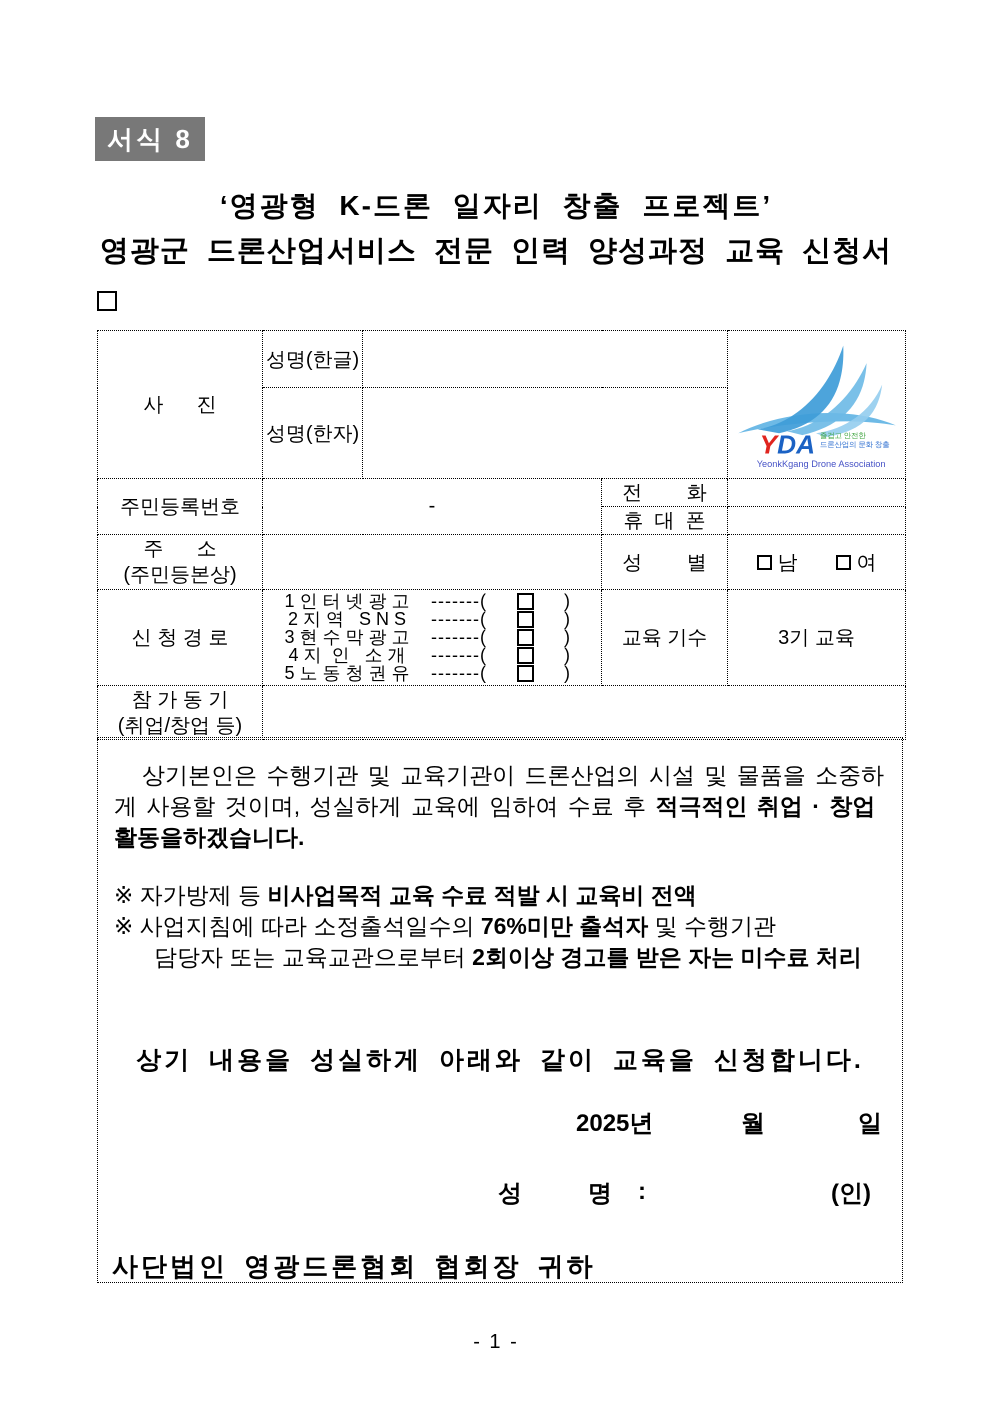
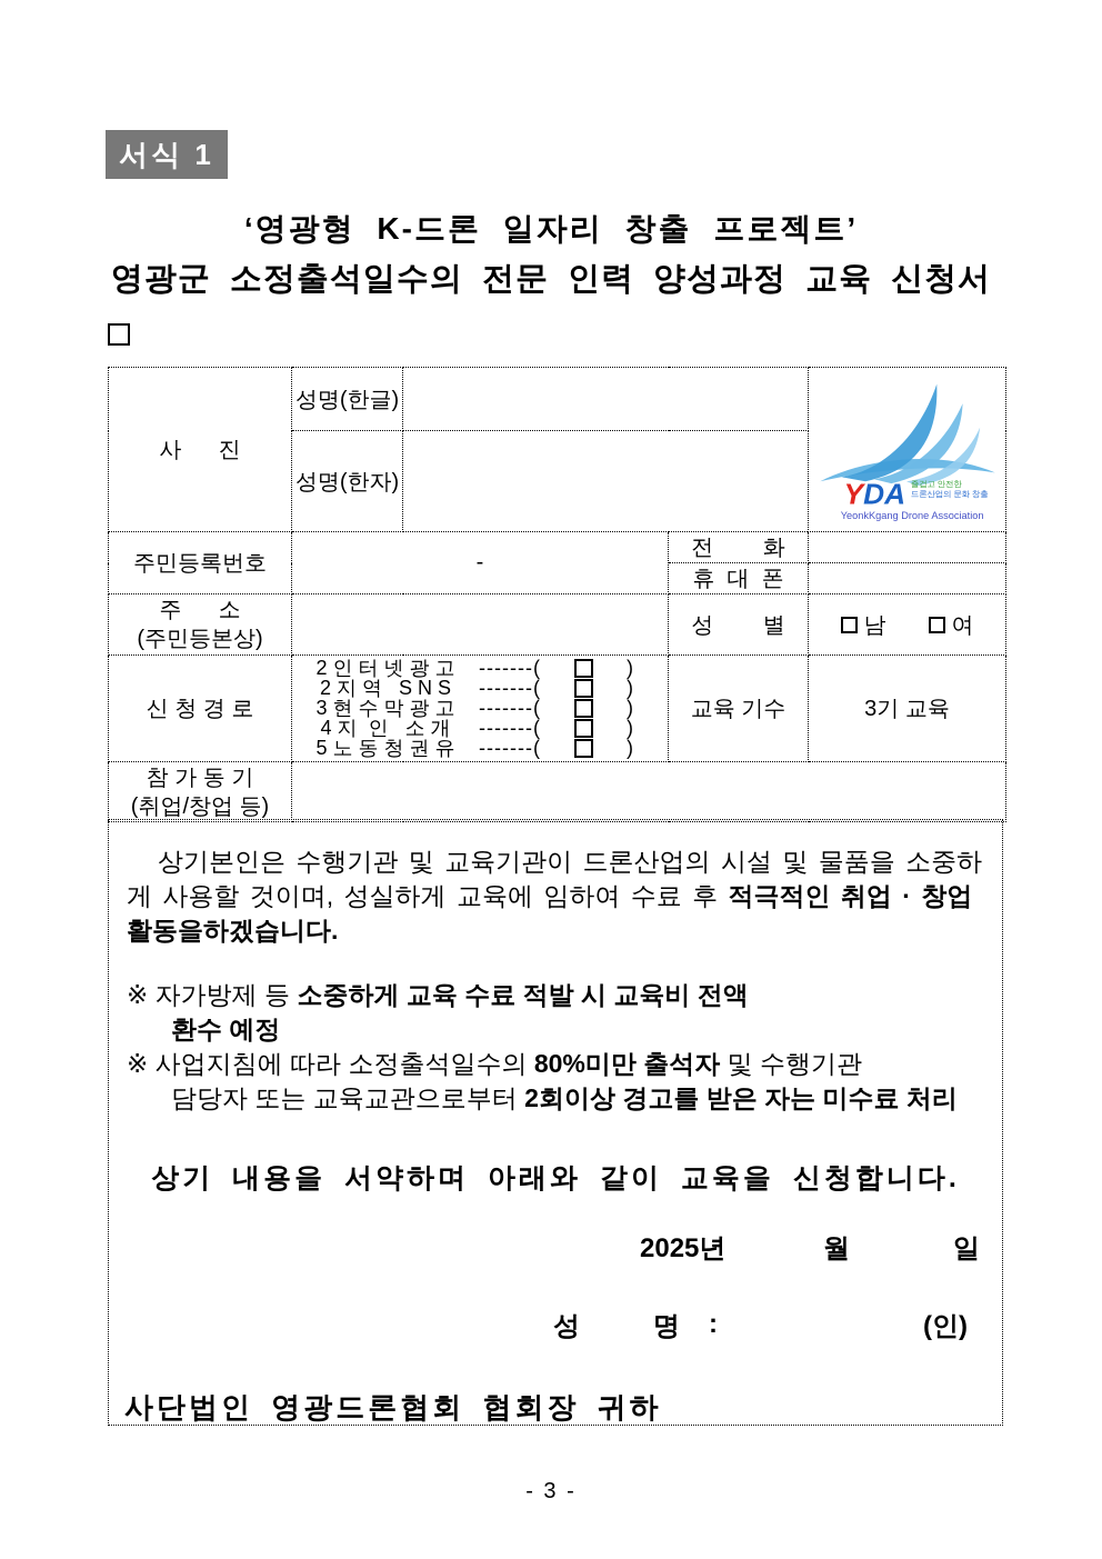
- 서식 8
+ 서식 1
  ‘영광형 K-드론 일자리 창출 프로젝트’
- 영광군 드론산업서비스 전문 인력 양성과정 교육 신청서
+ 영광군 소정출석일수의 전문 인력 양성과정 교육 신청서
  사 진	성명(한글)		YDA 즐겁고 안전한 드론산업의 문화 창출 YeonkKgang Drone Association
  성명(한자)
  주민등록번호	-	전 화
  휴 대 폰
  주 소 (주민등본상)		성 별	남 여
- 신 청 경 로	1 인 터 넷 광 고 -------( ) 2 지 역 S N S -------( ) 3 현 수 막 광 고 -------( ) 4 지 인 소 개 -------( ) 5 노 동 청 권 유 -------( )	교육 기수	3기 교육
+ 신 청 경 로	2 인 터 넷 광 고 -------( ) 2 지 역 S N S -------( ) 3 현 수 막 광 고 -------( ) 4 지 인 소 개 -------( ) 5 노 동 청 권 유 -------( )	교육 기수	3기 교육
  참 가 동 기 (취업/창업 등)
  상기본인은 수행기관 및 교육기관이 드론산업의 시설 및 물품을 소중하게 사용할 것이며, 성실하게 교육에 임하여 수료 후 적극적인 취업 · 창업활동을하겠습니다.
- ※ 자가방제 등 비사업목적 교육 수료 적발 시 교육비 전액
+ ※ 자가방제 등 소중하게 교육 수료 적발 시 교육비 전액
+ 환수 예정
- ※ 사업지침에 따라 소정출석일수의 76%미만 출석자 및 수행기관
+ ※ 사업지침에 따라 소정출석일수의 80%미만 출석자 및 수행기관
  담당자 또는 교육교관으로부터 2회이상 경고를 받은 자는 미수료 처리
- 상기 내용을 성실하게 아래와 같이 교육을 신청합니다.
+ 상기 내용을 서약하며 아래와 같이 교육을 신청합니다.
  2025년
  월
  일
  성
  명
  :
  (인)
  사단법인 영광드론협회 협회장 귀하
- - 1 -
+ - 3 -
